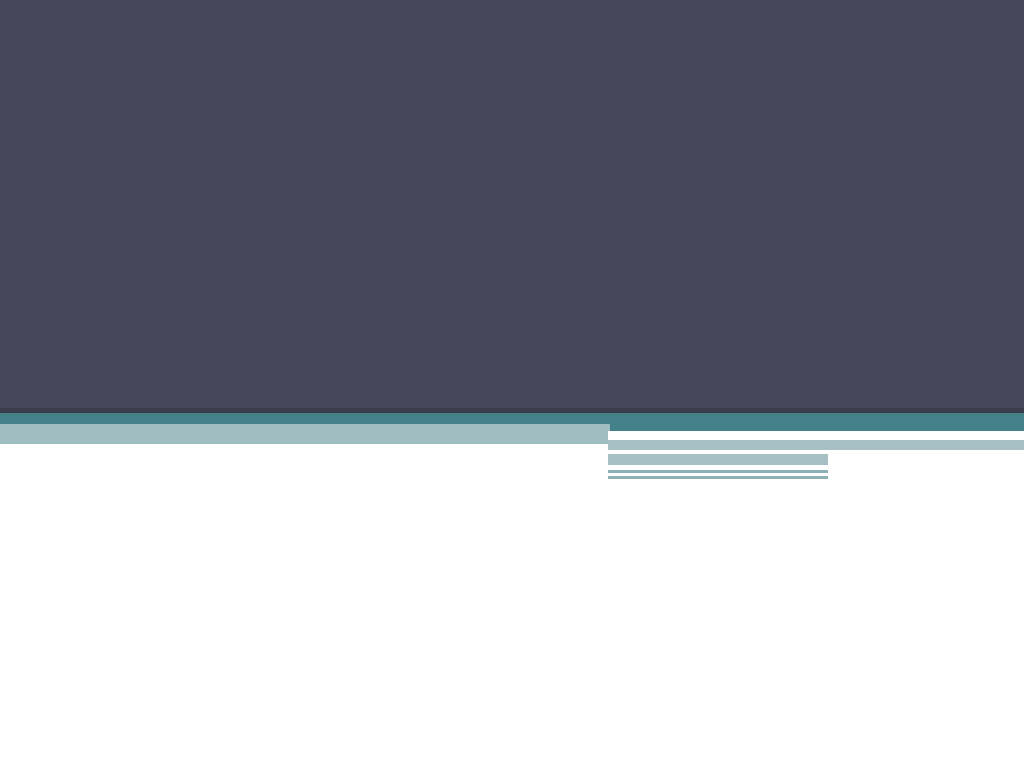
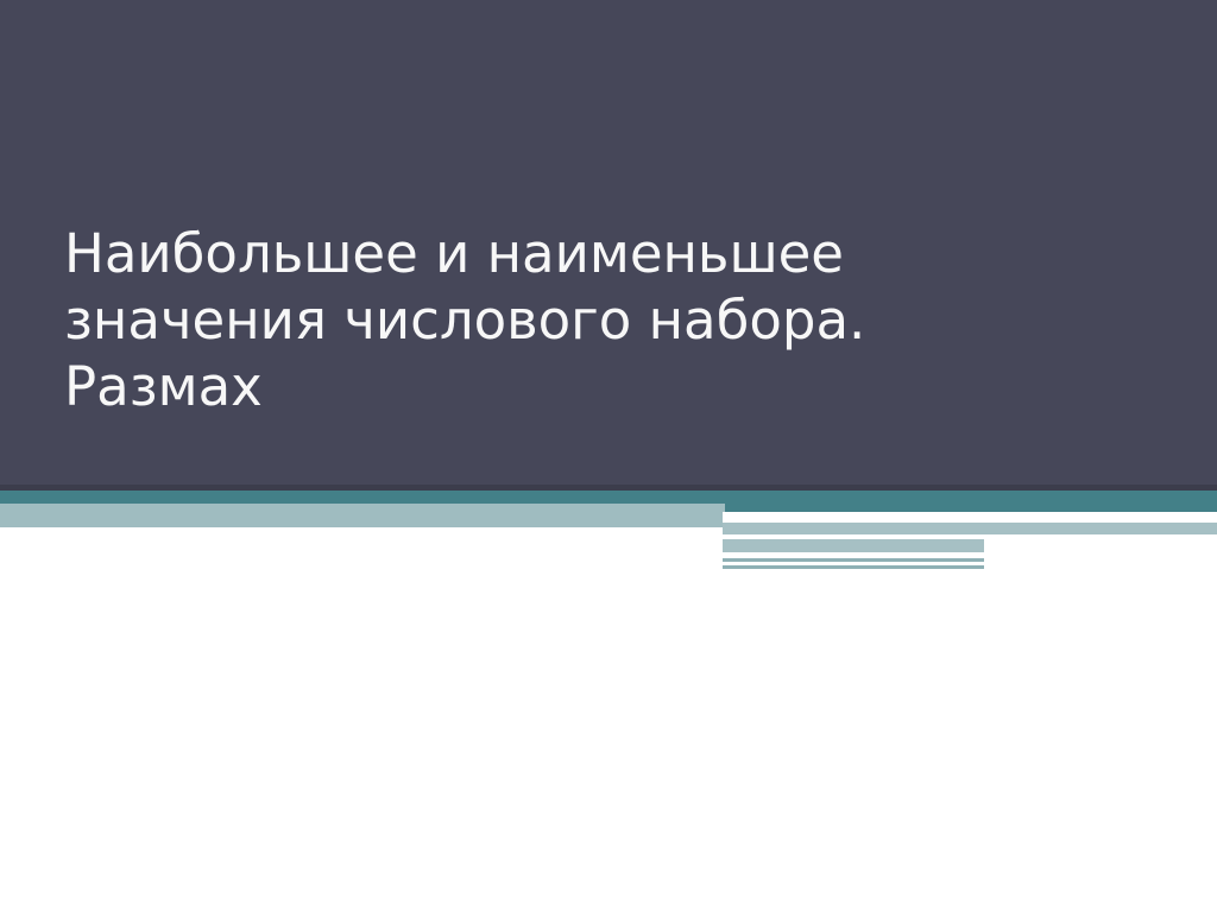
+ Наибольшее и наименьшее значения числового набора. Размах
